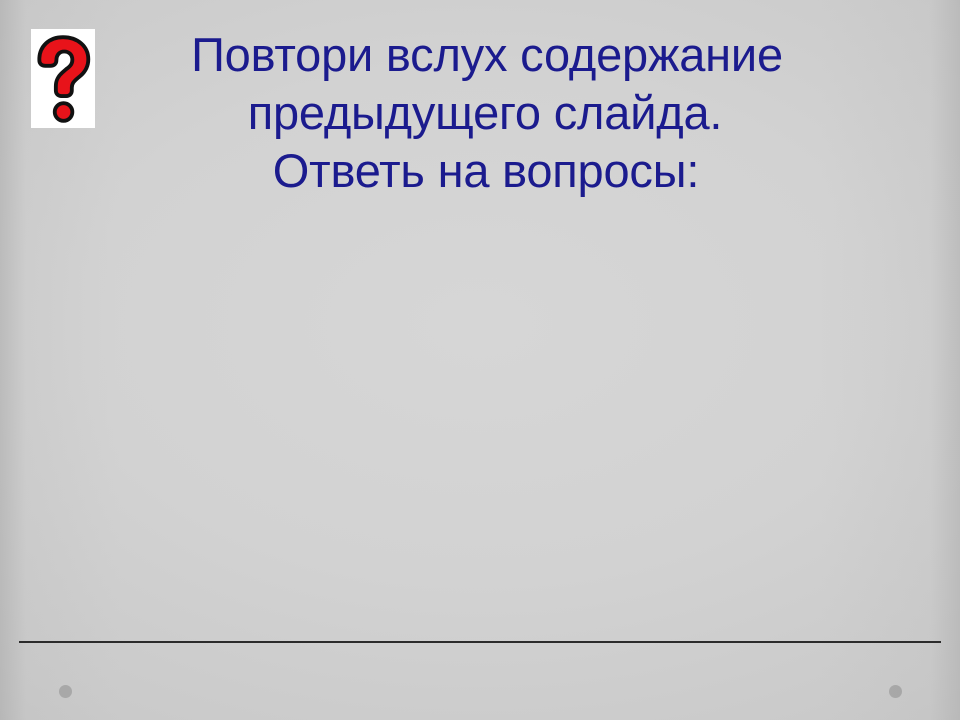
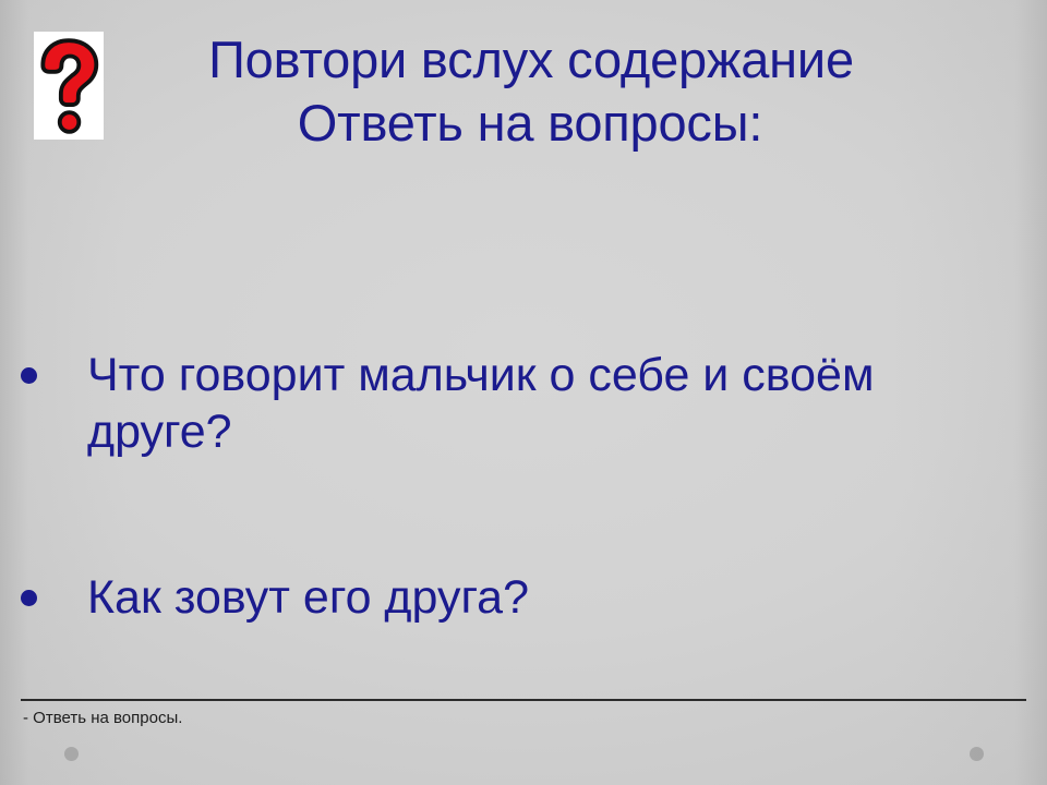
  Повтори вслух содержание
- предыдущего слайда.
  Ответь на вопросы:
+ Что говорит мальчик о себе и своём друге?
+ Как зовут его друга?
+ - Ответь на вопросы.
